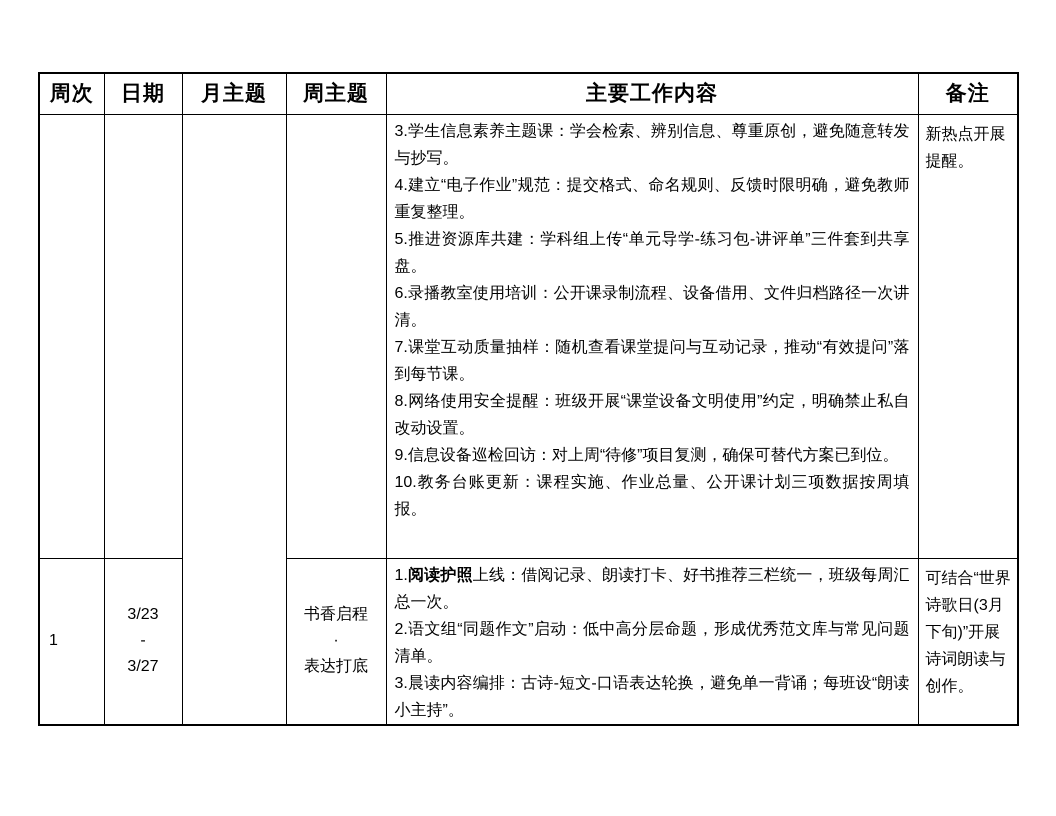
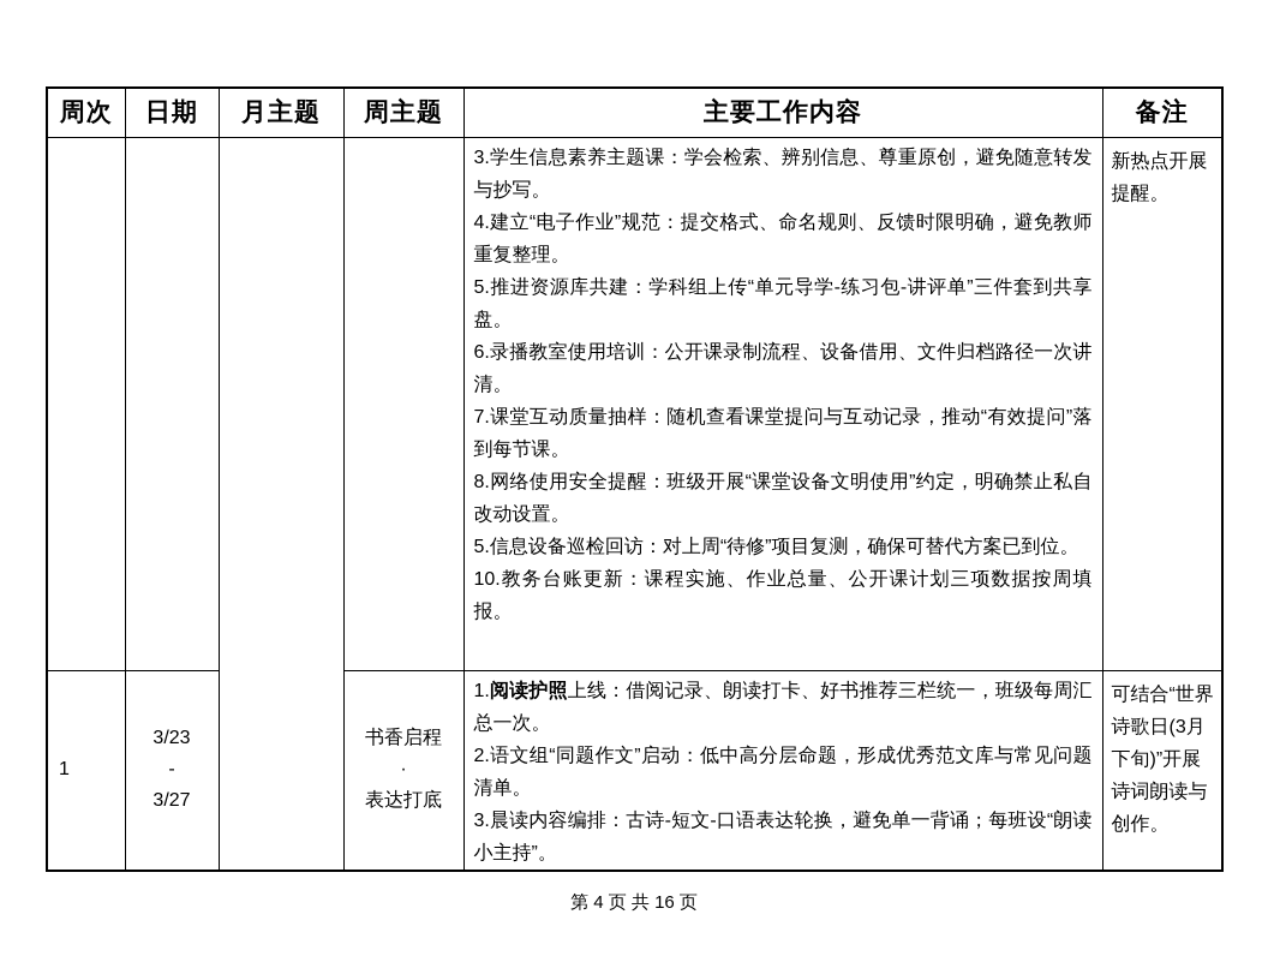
  周次	日期	月主题	周主题	主要工作内容	备注
- 				3.学生信息素养主题课：学会检索、辨别信息、尊重原创，避免随意转发与抄写。4.建立“电子作业”规范：提交格式、命名规则、反馈时限明确，避免教师重复整理。5.推进资源库共建：学科组上传“单元导学-练习包-讲评单”三件套到共享盘。6.录播教室使用培训：公开课录制流程、设备借用、文件归档路径一次讲清。7.课堂互动质量抽样：随机查看课堂提问与互动记录，推动“有效提问”落到每节课。8.网络使用安全提醒：班级开展“课堂设备文明使用”约定，明确禁止私自改动设置。9.信息设备巡检回访：对上周“待修”项目复测，确保可替代方案已到位。10.教务台账更新：课程实施、作业总量、公开课计划三项数据按周填报。	新热点开展提醒。
+ 				3.学生信息素养主题课：学会检索、辨别信息、尊重原创，避免随意转发与抄写。4.建立“电子作业”规范：提交格式、命名规则、反馈时限明确，避免教师重复整理。5.推进资源库共建：学科组上传“单元导学-练习包-讲评单”三件套到共享盘。6.录播教室使用培训：公开课录制流程、设备借用、文件归档路径一次讲清。7.课堂互动质量抽样：随机查看课堂提问与互动记录，推动“有效提问”落到每节课。8.网络使用安全提醒：班级开展“课堂设备文明使用”约定，明确禁止私自改动设置。5.信息设备巡检回访：对上周“待修”项目复测，确保可替代方案已到位。10.教务台账更新：课程实施、作业总量、公开课计划三项数据按周填报。	新热点开展提醒。
  1	3/23 - 3/27	书香启程 · 表达打底	1.阅读护照上线：借阅记录、朗读打卡、好书推荐三栏统一，班级每周汇总一次。2.语文组“同题作文”启动：低中高分层命题，形成优秀范文库与常见问题清单。3.晨读内容编排：古诗-短文-口语表达轮换，避免单一背诵；每班设“朗读小主持”。	可结合“世界诗歌日(3月下旬)”开展诗词朗读与创作。
+ 第 4 页 共 16 页
